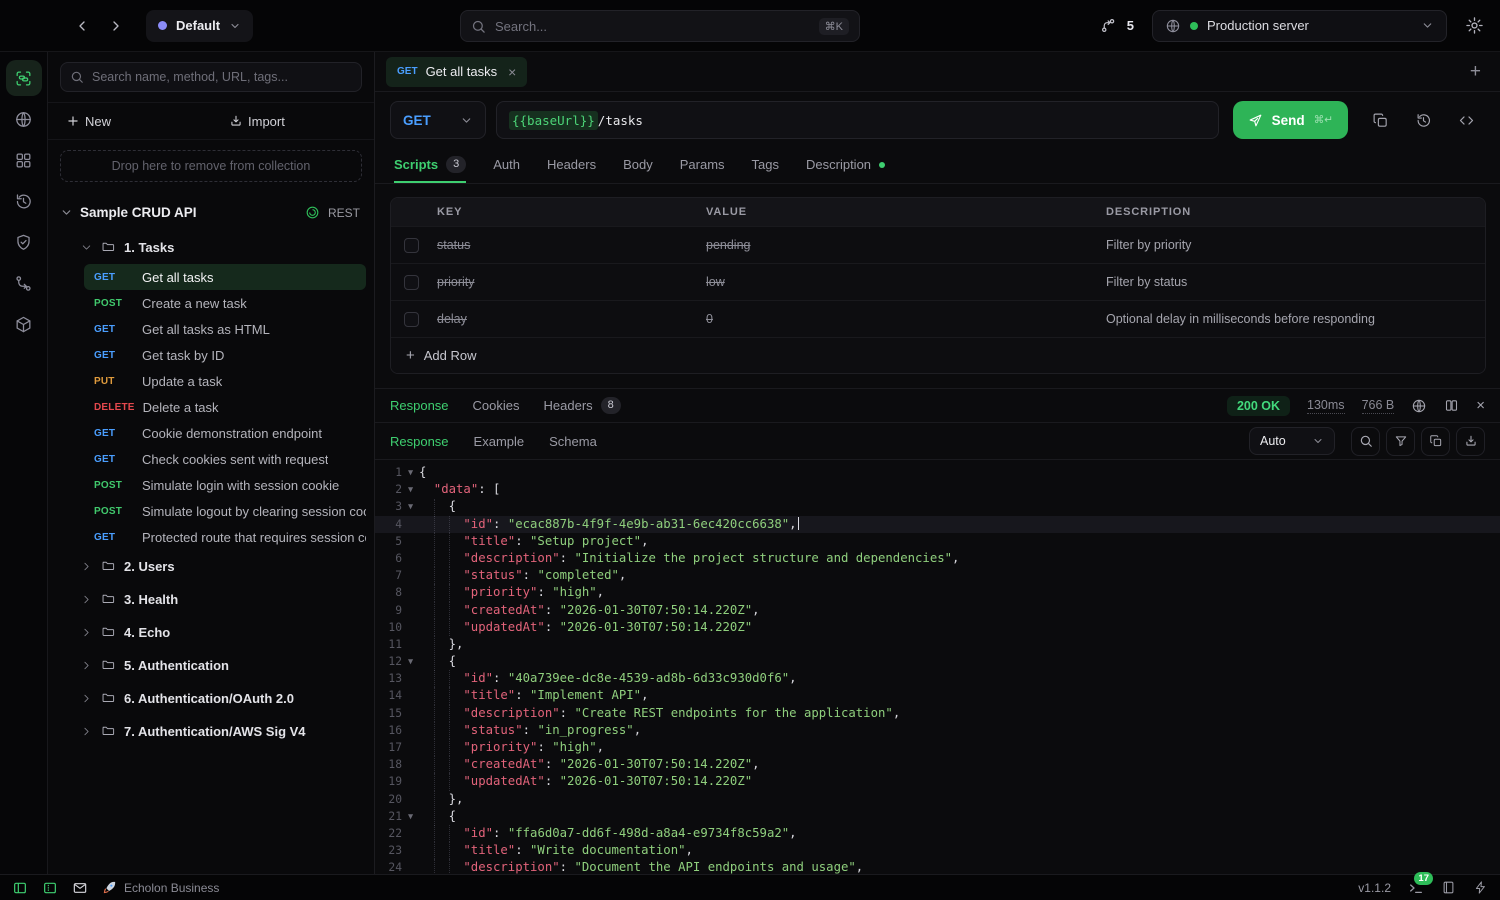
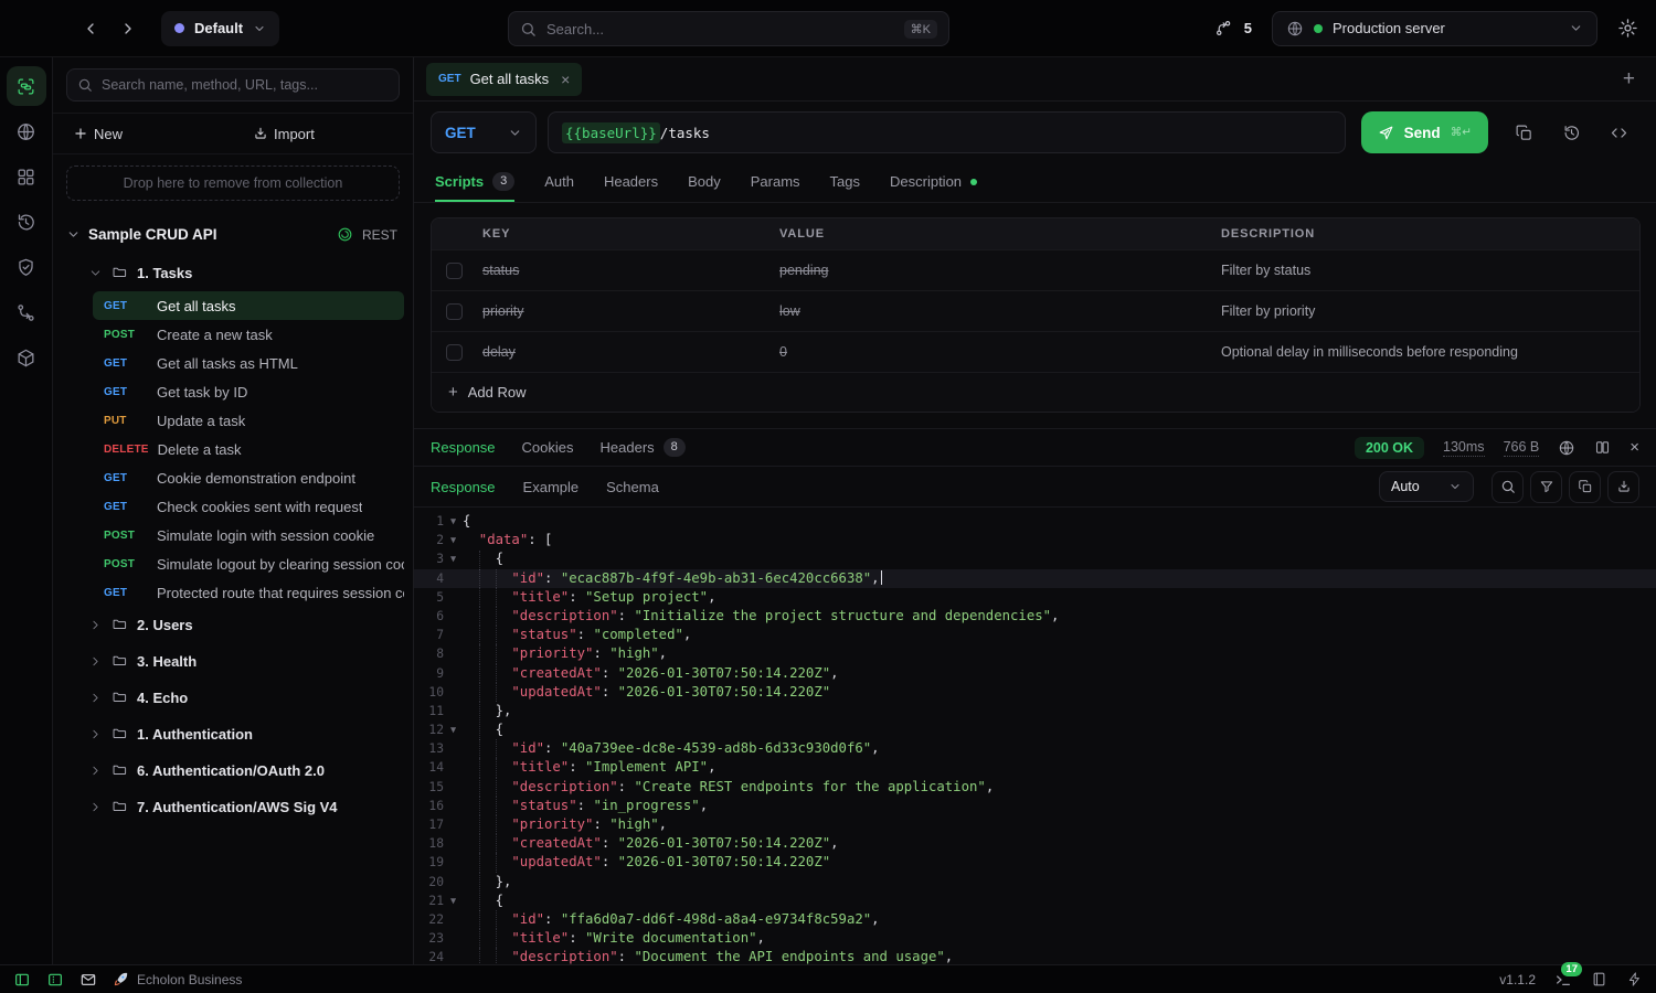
  Default
  Search...
  ⌘K
  5
  Production server
  Search name, method, URL, tags...
  New
  Import
  Drop here to remove from collection
  Sample CRUD API
  REST
  1. Tasks
  GET
  Get all tasks
  POST
  Create a new task
  GET
  Get all tasks as HTML
  GET
  Get task by ID
  PUT
  Update a task
  DELETE
  Delete a task
  GET
  Cookie demonstration endpoint
  GET
  Check cookies sent with request
  POST
  Simulate login with session cookie
  POST
  Simulate logout by clearing session co
  GET
  Protected route that requires session c
  2. Users
  3. Health
  4. Echo
- 5. Authentication
+ 1. Authentication
  6. Authentication/OAuth 2.0
  7. Authentication/AWS Sig V4
  GET
  Get all tasks
  ×
  +
  GET
  {{baseUrl}}
  /tasks
  Send
  ⌘↵
  Scripts
  3
  Auth
  Headers
  Body
  Params
  Tags
  Description
  KEY
  VALUE
  DESCRIPTION
  status
  pending
- Filter by priority
+ Filter by status
  priority
  low
- Filter by status
+ Filter by priority
  delay
  0
  Optional delay in milliseconds before responding
  +
  Add Row
  Response
  Cookies
  Headers
  8
  200 OK
  130ms
  766 B
  ×
  Response
  Example
  Schema
  Auto
  1 ▼ {
  2 ▼ "data": [
  3 ▼ {
  4 "id": "ecac887b-4f9f-4e9b-ab31-6ec420cc6638",
  5 "title": "Setup project",
  6 "description": "Initialize the project structure and dependencies",
  7 "status": "completed",
  8 "priority": "high",
  9 "createdAt": "2026-01-30T07:50:14.220Z",
  10 "updatedAt": "2026-01-30T07:50:14.220Z"
  11 },
  12 ▼ {
  13 "id": "40a739ee-dc8e-4539-ad8b-6d33c930d0f6",
  14 "title": "Implement API",
  15 "description": "Create REST endpoints for the application",
  16 "status": "in_progress",
  17 "priority": "high",
  18 "createdAt": "2026-01-30T07:50:14.220Z",
  19 "updatedAt": "2026-01-30T07:50:14.220Z"
  20 },
  21 ▼ {
  22 "id": "ffa6d0a7-dd6f-498d-a8a4-e9734f8c59a2",
  23 "title": "Write documentation",
  24 "description": "Document the API endpoints and usage",
  Echolon Business
  v1.1.2
  17
